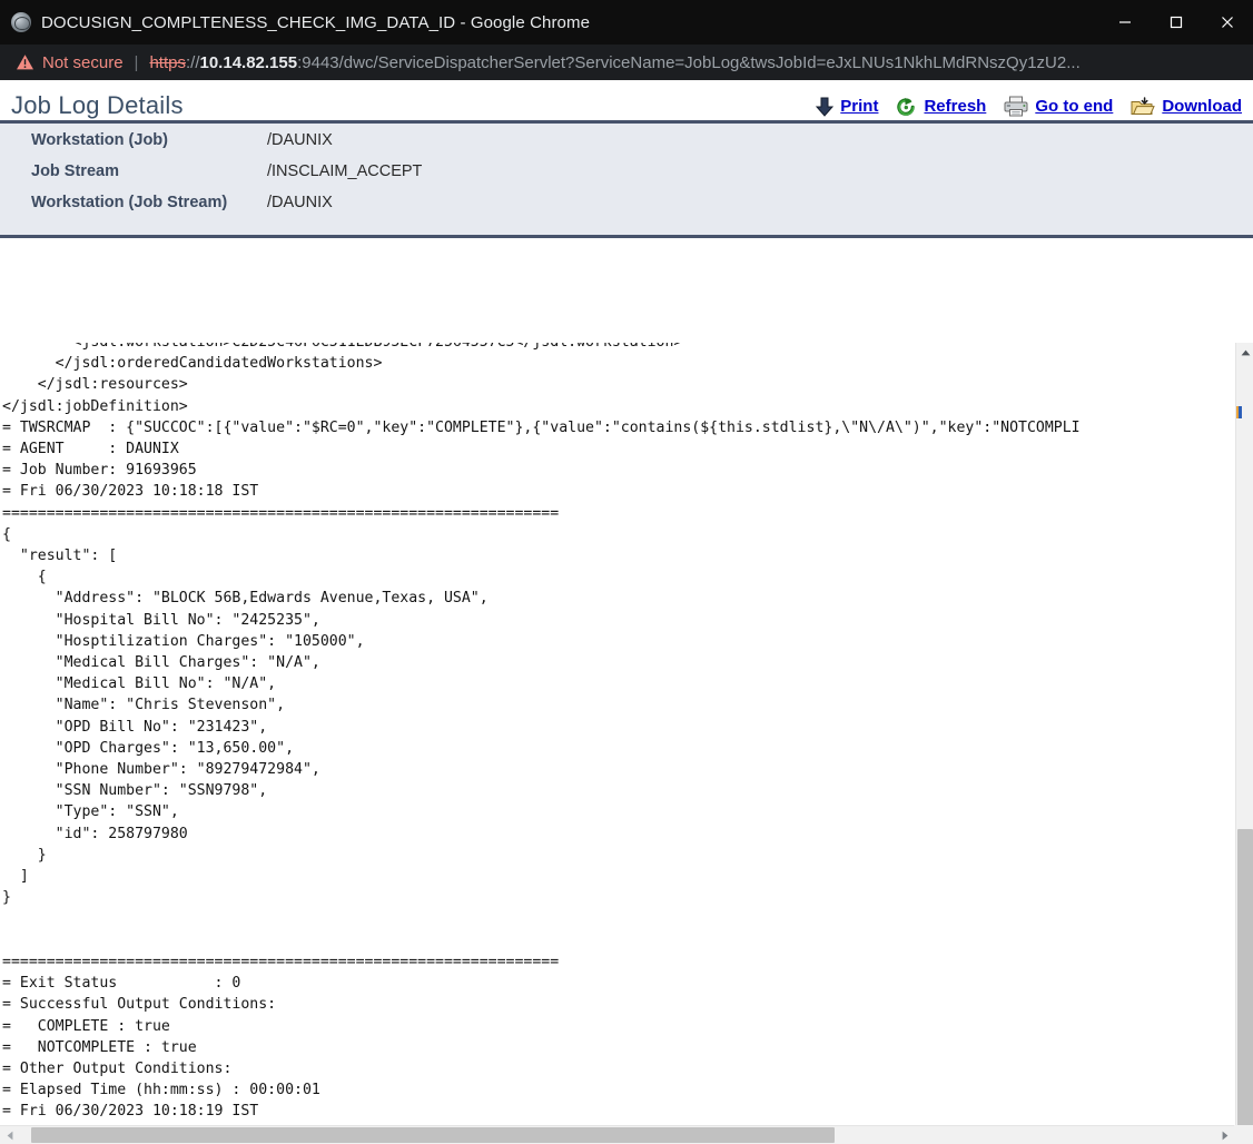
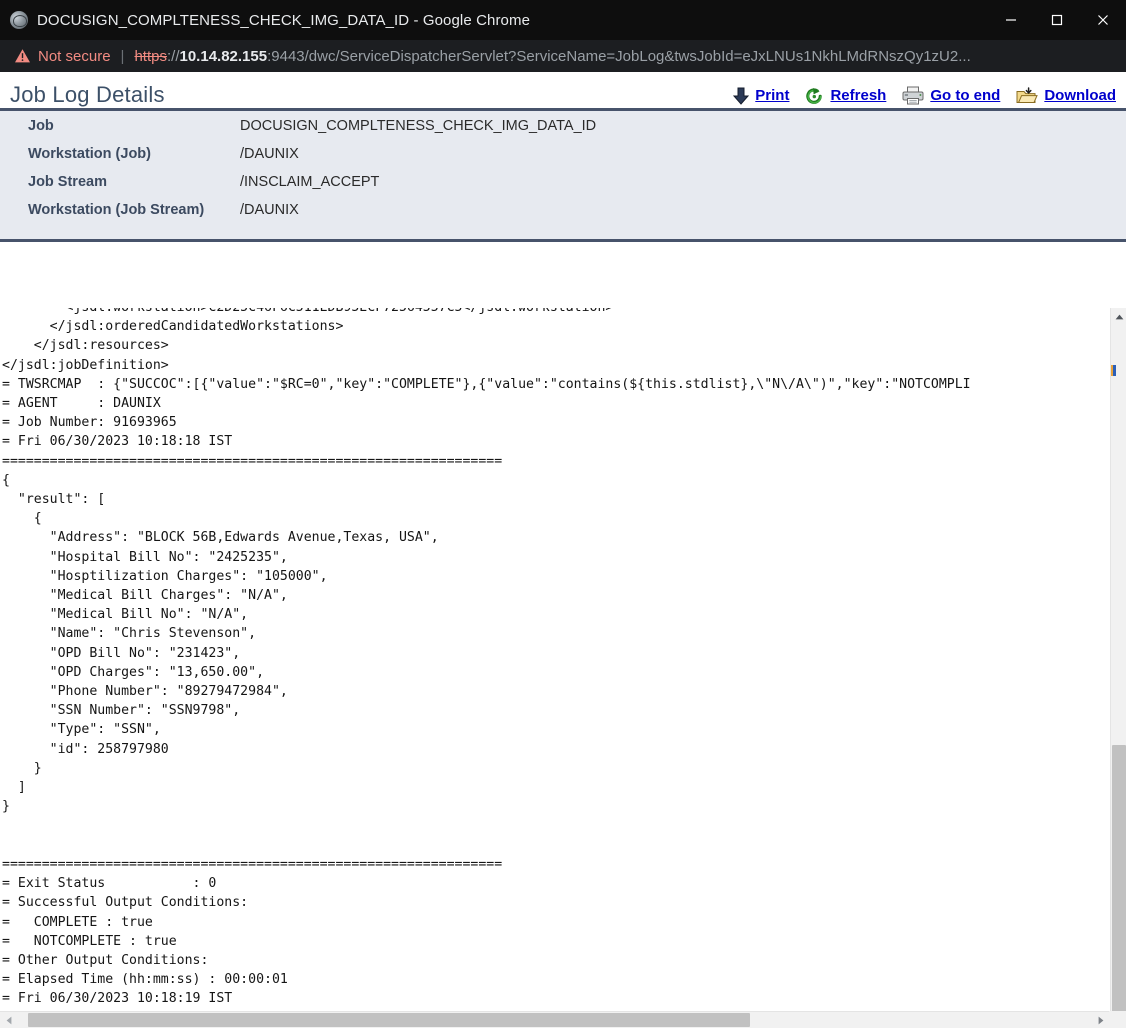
  DOCUSIGN_COMPLTENESS_CHECK_IMG_DATA_ID - Google Chrome
  Not secure
  |
  https://10.14.82.155:9443/dwc/ServiceDispatcherServlet?ServiceName=JobLog&twsJobId=eJxLNUs1NkhLMdRNszQy1zU2...
  Job Log Details
  Print
  Refresh
  Go to end
  Download
+ Job
+ DOCUSIGN_COMPLTENESS_CHECK_IMG_DATA_ID
  Workstation (Job)
  /DAUNIX
  Job Stream
  /INSCLAIM_ACCEPT
  Workstation (Job Stream)
  /DAUNIX
  <jsdl:workstation>C2D25C46F6C511EDB95ECF72564557C5</jsdl:workstation>
  </jsdl:orderedCandidatedWorkstations>
  </jsdl:resources>
  </jsdl:jobDefinition>
  = TWSRCMAP : {"SUCCOC":[{"value":"$RC=0","key":"COMPLETE"},{"value":"contains(${this.stdlist},\"N\/A\")","key":"NOTCOMPLI
  = AGENT : DAUNIX
  = Job Number: 91693965
  = Fri 06/30/2023 10:18:18 IST
  ===============================================================
  {
  "result": [
  {
  "Address": "BLOCK 56B,Edwards Avenue,Texas, USA",
  "Hospital Bill No": "2425235",
  "Hosptilization Charges": "105000",
  "Medical Bill Charges": "N/A",
  "Medical Bill No": "N/A",
  "Name": "Chris Stevenson",
  "OPD Bill No": "231423",
  "OPD Charges": "13,650.00",
  "Phone Number": "89279472984",
  "SSN Number": "SSN9798",
  "Type": "SSN",
  "id": 258797980
  }
  ]
  }
  ===============================================================
  = Exit Status : 0
  = Successful Output Conditions:
  = COMPLETE : true
  = NOTCOMPLETE : true
  = Other Output Conditions:
  = Elapsed Time (hh:mm:ss) : 00:00:01
  = Fri 06/30/2023 10:18:19 IST
